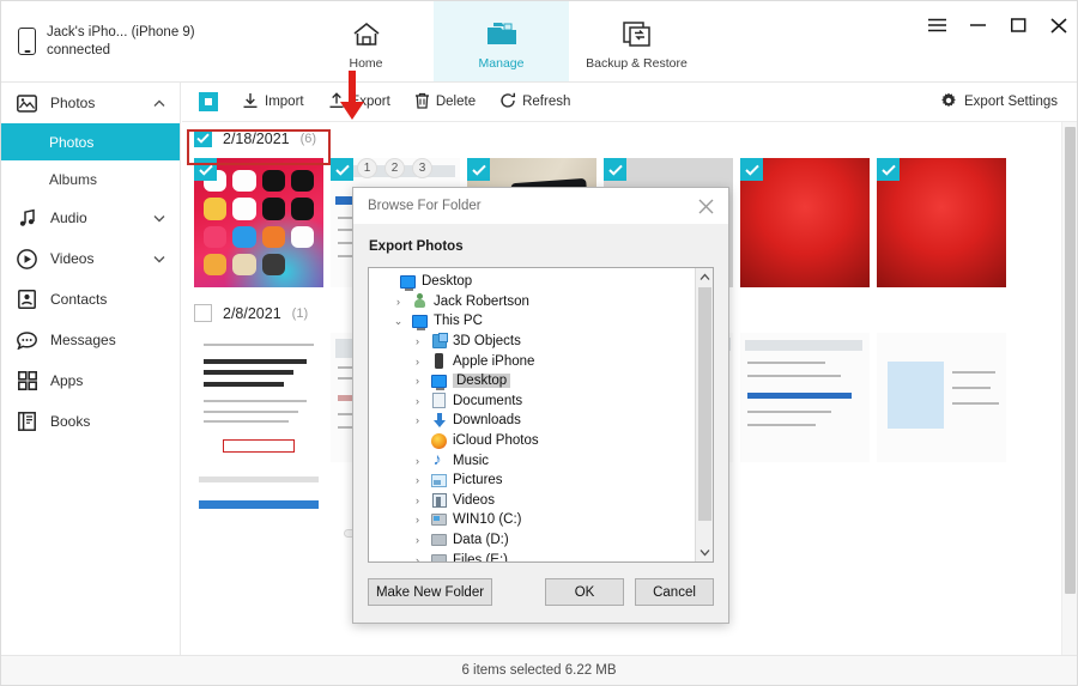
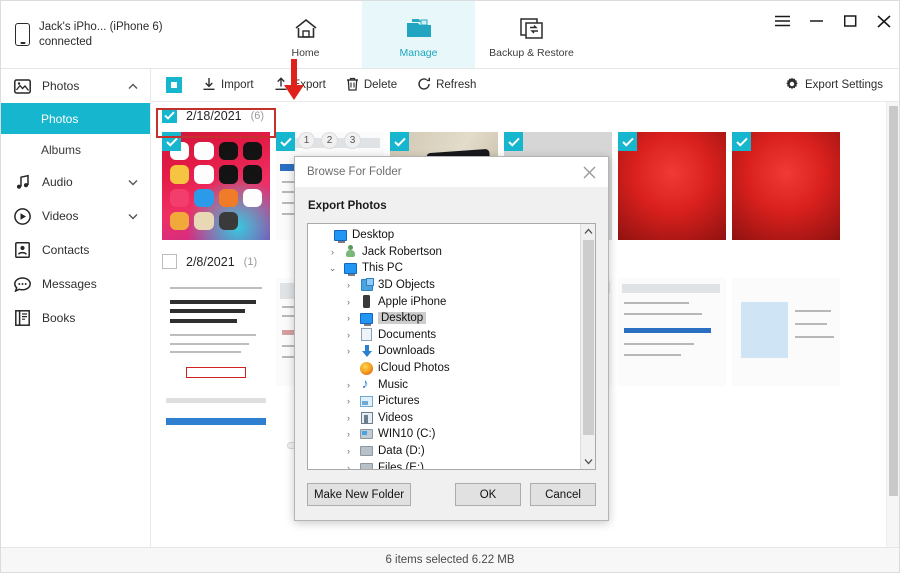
- Jack's iPho... (iPhone 9)
+ Jack's iPho... (iPhone 6)
  connected
  Home
  Manage
  Backup & Restore
  Photos
  Photos
  Albums
  Audio
  Videos
  Contacts
  Messages
- Apps
  Books
  Import
  Delete
  Refresh
  Export Settings
  2/18/2021
  (6)
  1
  2
  3
  2/8/2021
  (1)
  Browse For Folder
  Export Photos
  Desktop
  ›
  Jack Robertson
  ⌄
  This PC
  ›
  3D Objects
  ›
  Apple iPhone
  ›
  Desktop
  ›
  Documents
  ›
  Downloads
  iCloud Photos
  ›
  Music
  ›
  Pictures
  ›
  Videos
  ›
  WIN10 (C:)
  ›
  Data (D:)
  ›
  Files (E:)
  Make New Folder
  OK
  Cancel
  6 items selected 6.22 MB
